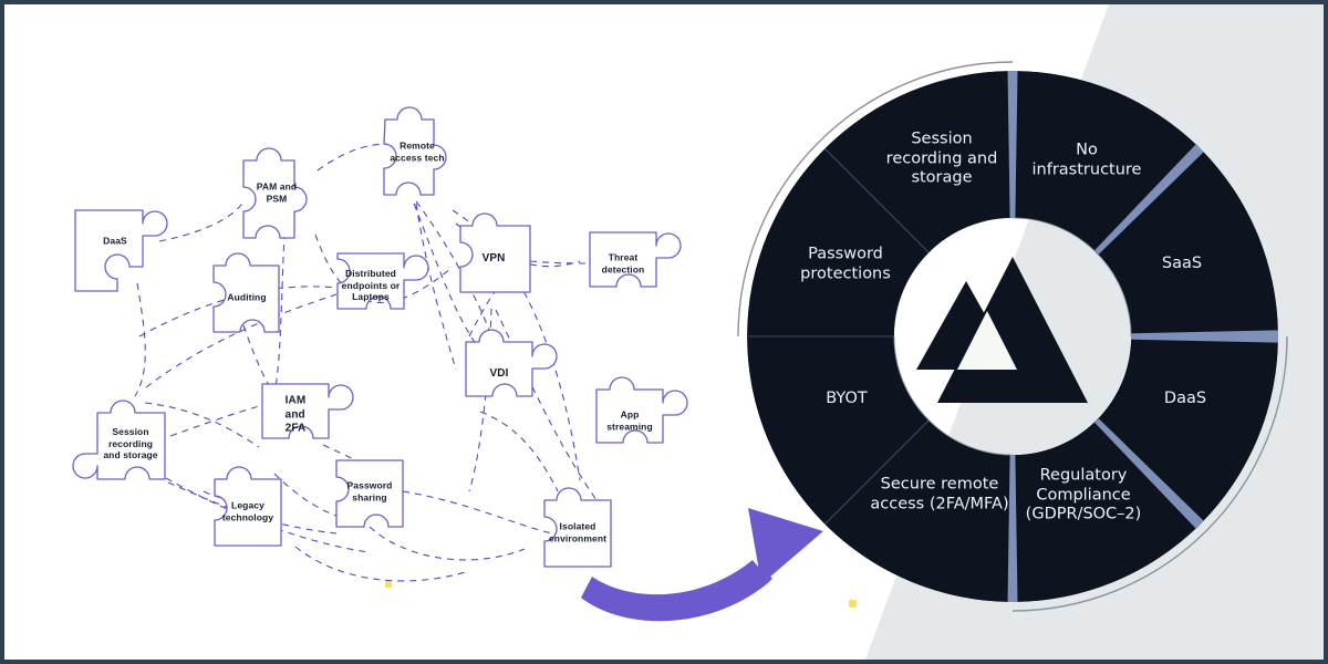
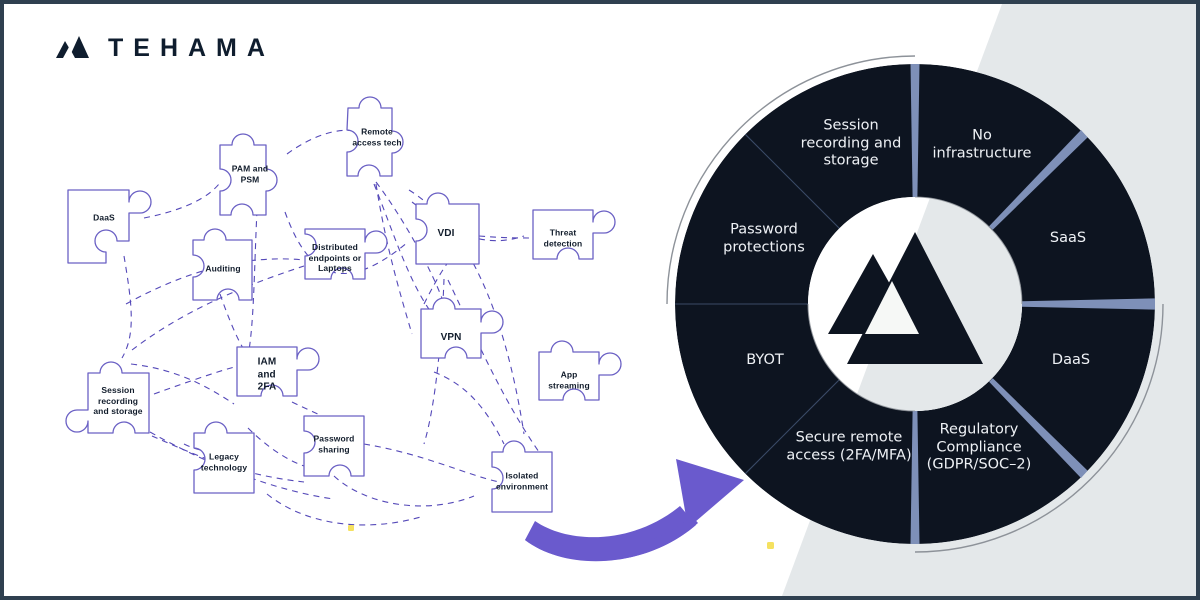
+ TEHAMA
  DaaS
  PAM and
  PSM
  Remote
  access tech
  Auditing
  Distributed
  endpoints or
  Laptops
- VPN
+ VDI
  Threat
  detection
- VDI
+ VPN
  App
  streaming
  Session
  recording
  and storage
  IAM
  and
  2FA
  Password
  sharing
  Legacy
  technology
  Isolated
  environment
  No
  infrastructure
  SaaS
  DaaS
  Regulatory
  Compliance
  (GDPR/SOC–2)
  Secure remote
  access (2FA/MFA)
  BYOT
  Password
  protections
  Session
  recording and
  storage
